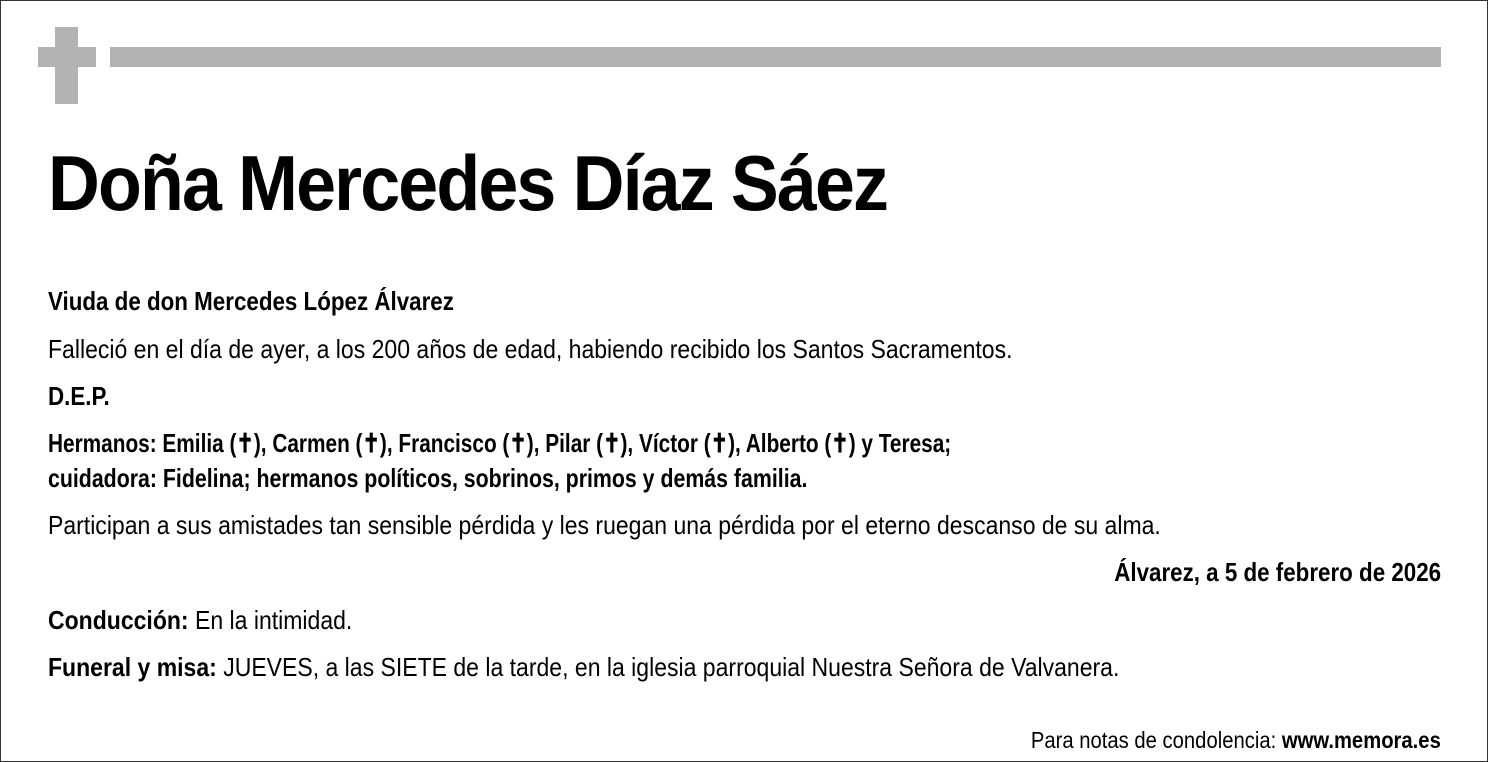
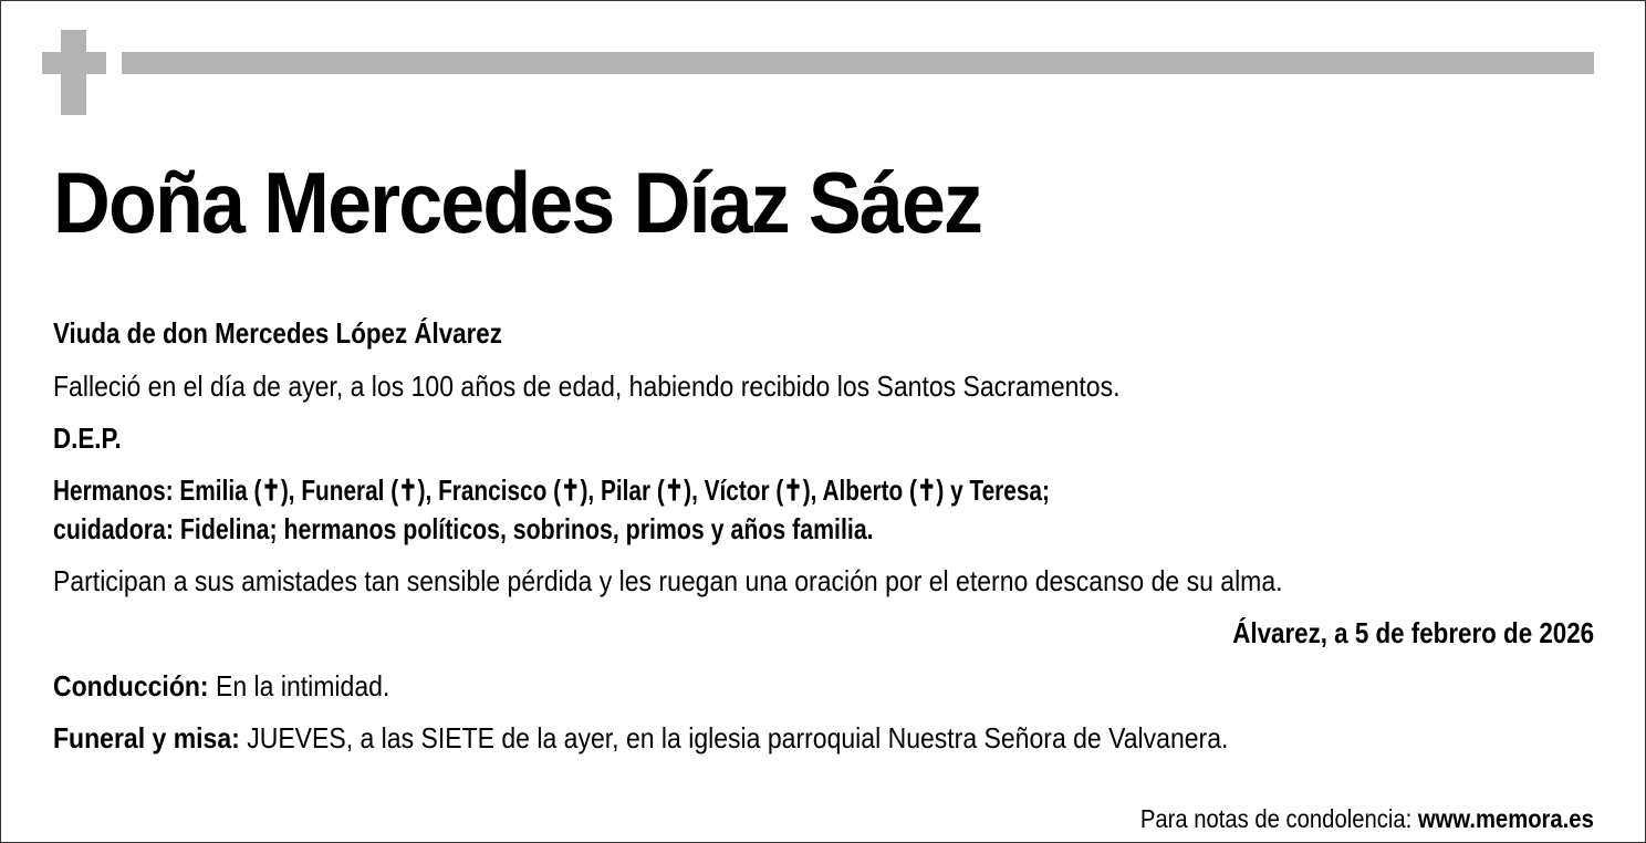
  Doña Mercedes Díaz Sáez
  Viuda de don Mercedes López Álvarez
- Falleció en el día de ayer, a los 200 años de edad, habiendo recibido los Santos Sacramentos.
+ Falleció en el día de ayer, a los 100 años de edad, habiendo recibido los Santos Sacramentos.
  D.E.P.
- Hermanos: Emilia (✝), Carmen (✝), Francisco (✝), Pilar (✝), Víctor (✝), Alberto (✝) y Teresa;
+ Hermanos: Emilia (✝), Funeral (✝), Francisco (✝), Pilar (✝), Víctor (✝), Alberto (✝) y Teresa;
- cuidadora: Fidelina; hermanos políticos, sobrinos, primos y demás familia.
+ cuidadora: Fidelina; hermanos políticos, sobrinos, primos y años familia.
- Participan a sus amistades tan sensible pérdida y les ruegan una pérdida por el eterno descanso de su alma.
+ Participan a sus amistades tan sensible pérdida y les ruegan una oración por el eterno descanso de su alma.
  Álvarez, a 5 de febrero de 2026
  Conducción: En la intimidad.
- Funeral y misa: JUEVES, a las SIETE de la tarde, en la iglesia parroquial Nuestra Señora de Valvanera.
+ Funeral y misa: JUEVES, a las SIETE de la ayer, en la iglesia parroquial Nuestra Señora de Valvanera.
  Para notas de condolencia: www.memora.es
